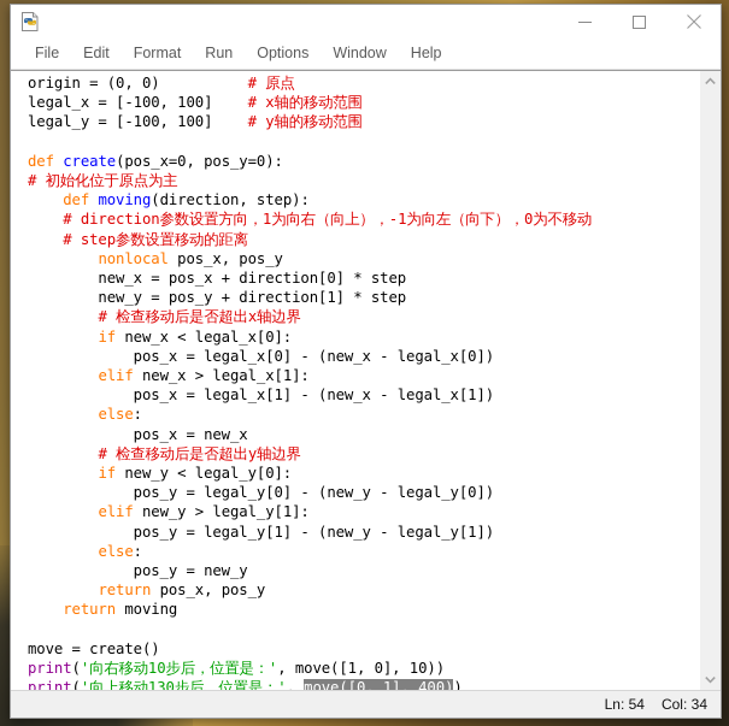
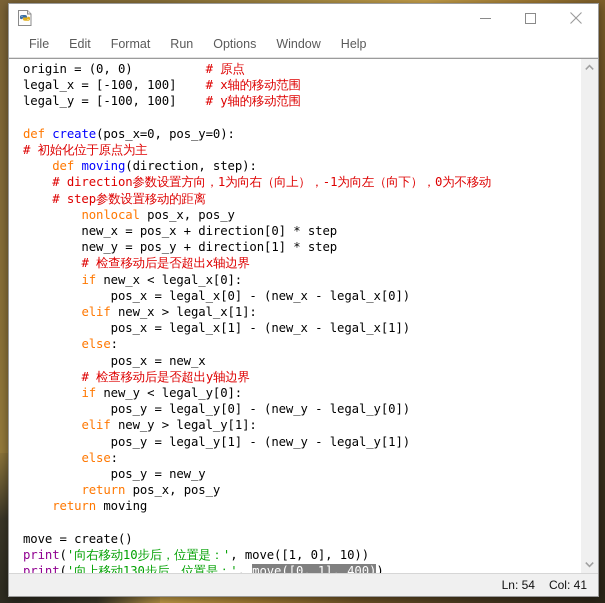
  File
  Edit
  Format
  Run
  Options
  Window
  Help
  origin = (0, 0) # 原点
  legal_x = [-100, 100] # x轴的移动范围
  legal_y = [-100, 100] # y轴的移动范围 def create(pos_x=0, pos_y=0):
  # 初始化位于原点为主 def moving(direction, step):
  # direction参数设置方向，1为向右（向上），-1为向左（向下），0为不移动 # step参数设置移动的距离 nonlocal pos_x, pos_y
  new_x = pos_x + direction[0] * step
  new_y = pos_y + direction[1] * step
  # 检查移动后是否超出x轴边界 if new_x < legal_x[0]:
  pos_x = legal_x[0] - (new_x - legal_x[0])
  elif new_x > legal_x[1]:
  pos_x = legal_x[1] - (new_x - legal_x[1])
  else:
  pos_x = new_x
  # 检查移动后是否超出y轴边界 if new_y < legal_y[0]:
  pos_y = legal_y[0] - (new_y - legal_y[0])
  elif new_y > legal_y[1]:
  pos_y = legal_y[1] - (new_y - legal_y[1])
  else:
  pos_y = new_y
  return pos_x, pos_y
  return moving
  move = create()
  print('向右移动10步后，位置是：', move([1, 0], 10))
  print('向上移动130步后，位置是：', move([0, 1], 400))
  Ln: 54
- Col: 34
+ Col: 41
